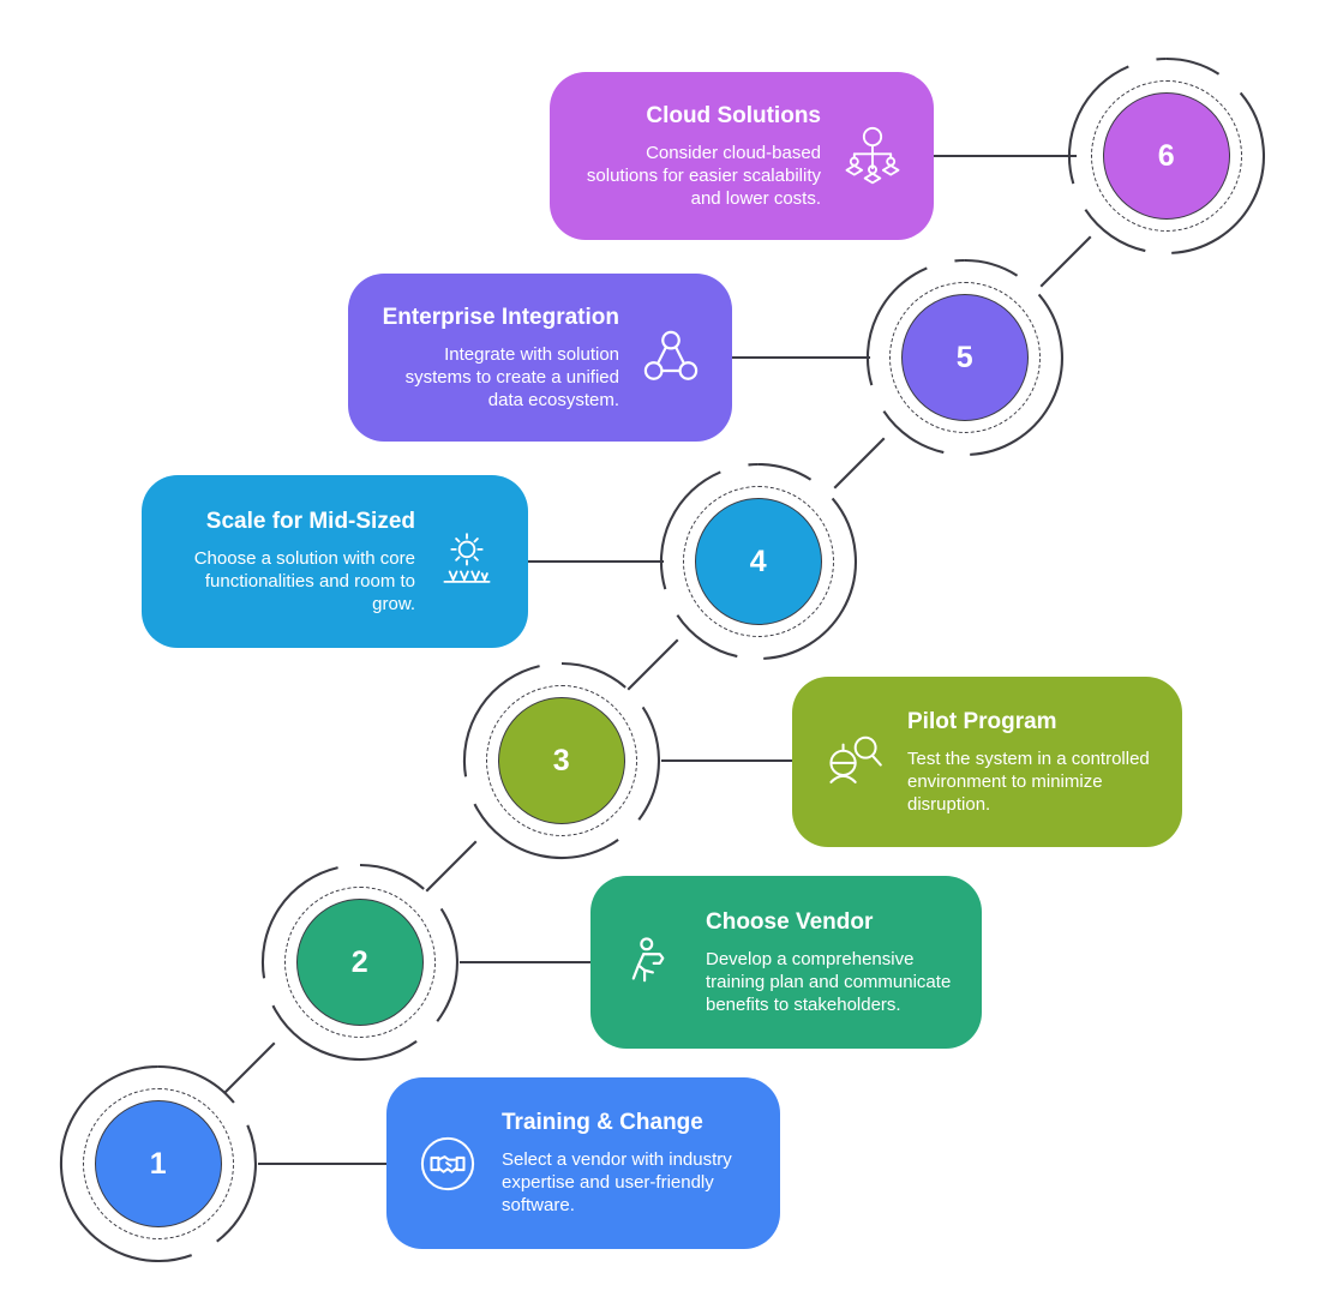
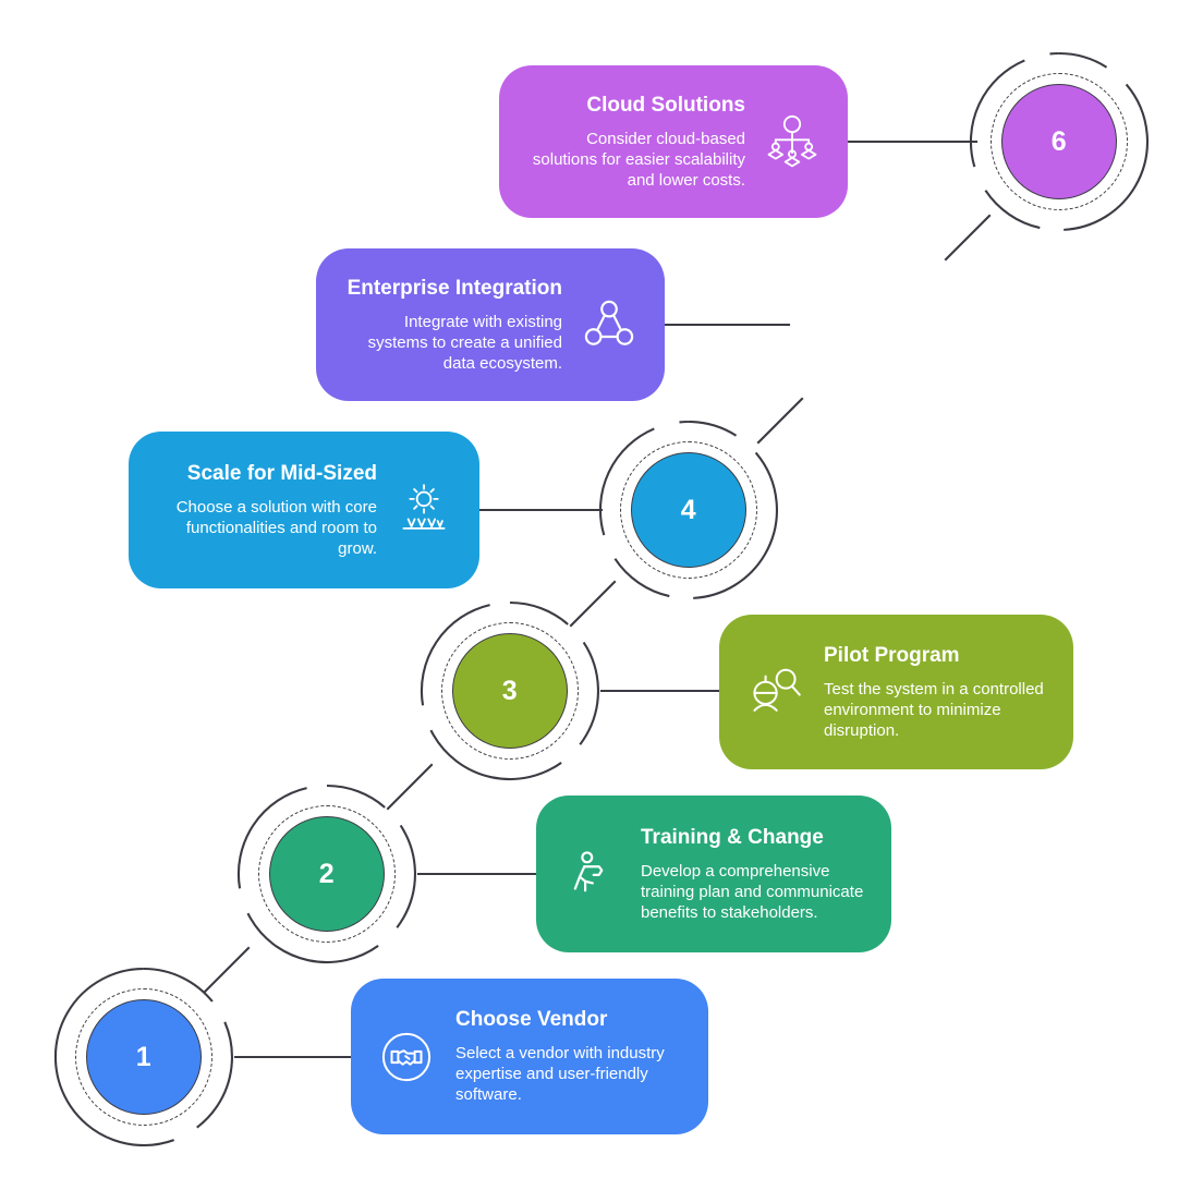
  1
  2
  3
  4
- 5
  6
- Training & Change
+ Choose Vendor
  Select a vendor with industry expertise and user-friendly software.
- Choose Vendor
+ Training & Change
  Develop a comprehensive training plan and communicate benefits to stakeholders.
  Pilot Program
  Test the system in a controlled environment to minimize disruption.
  Scale for Mid-Sized
  Choose a solution with core functionalities and room to grow.
  Enterprise Integration
- Integrate with solution systems to create a unified data ecosystem.
+ Integrate with existing systems to create a unified data ecosystem.
  Cloud Solutions
  Consider cloud-based solutions for easier scalability and lower costs.
